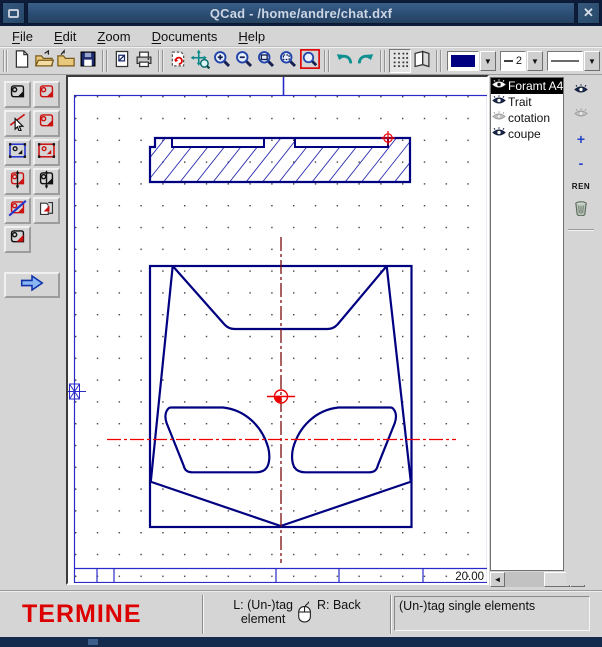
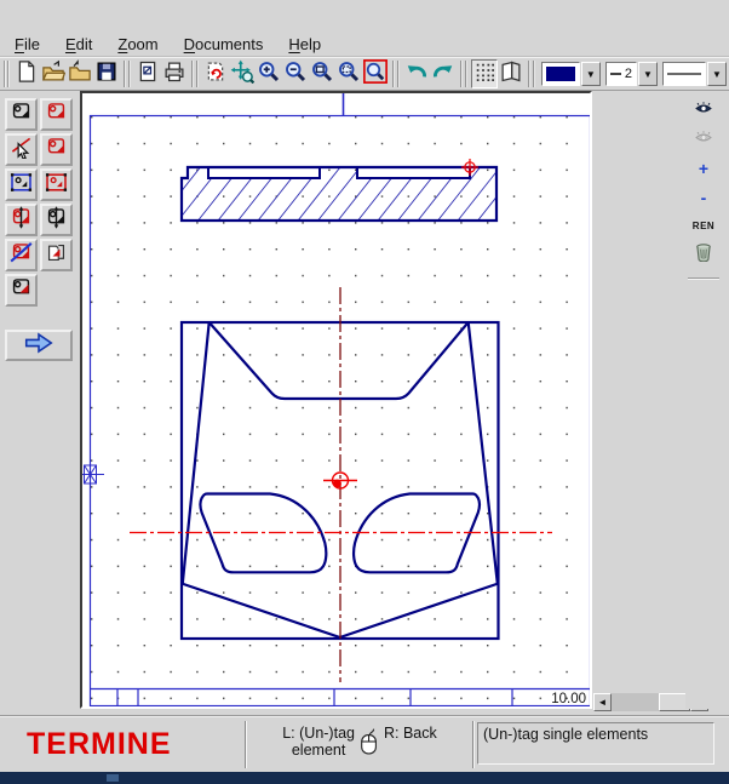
- QCad - /home/andre/chat.dxf
- ✕
  File
  Edit
  Zoom
  Documents
  Help
  ▼
  2
  ▼
  ▼
- 20.00
+ 10.00
- Foramt A4
- Trait
- cotation
- coupe
  ◄
  +
  -
  REN
  TERMINE
  L: (Un-)tag
  element
  R: Back
  (Un-)tag single elements
